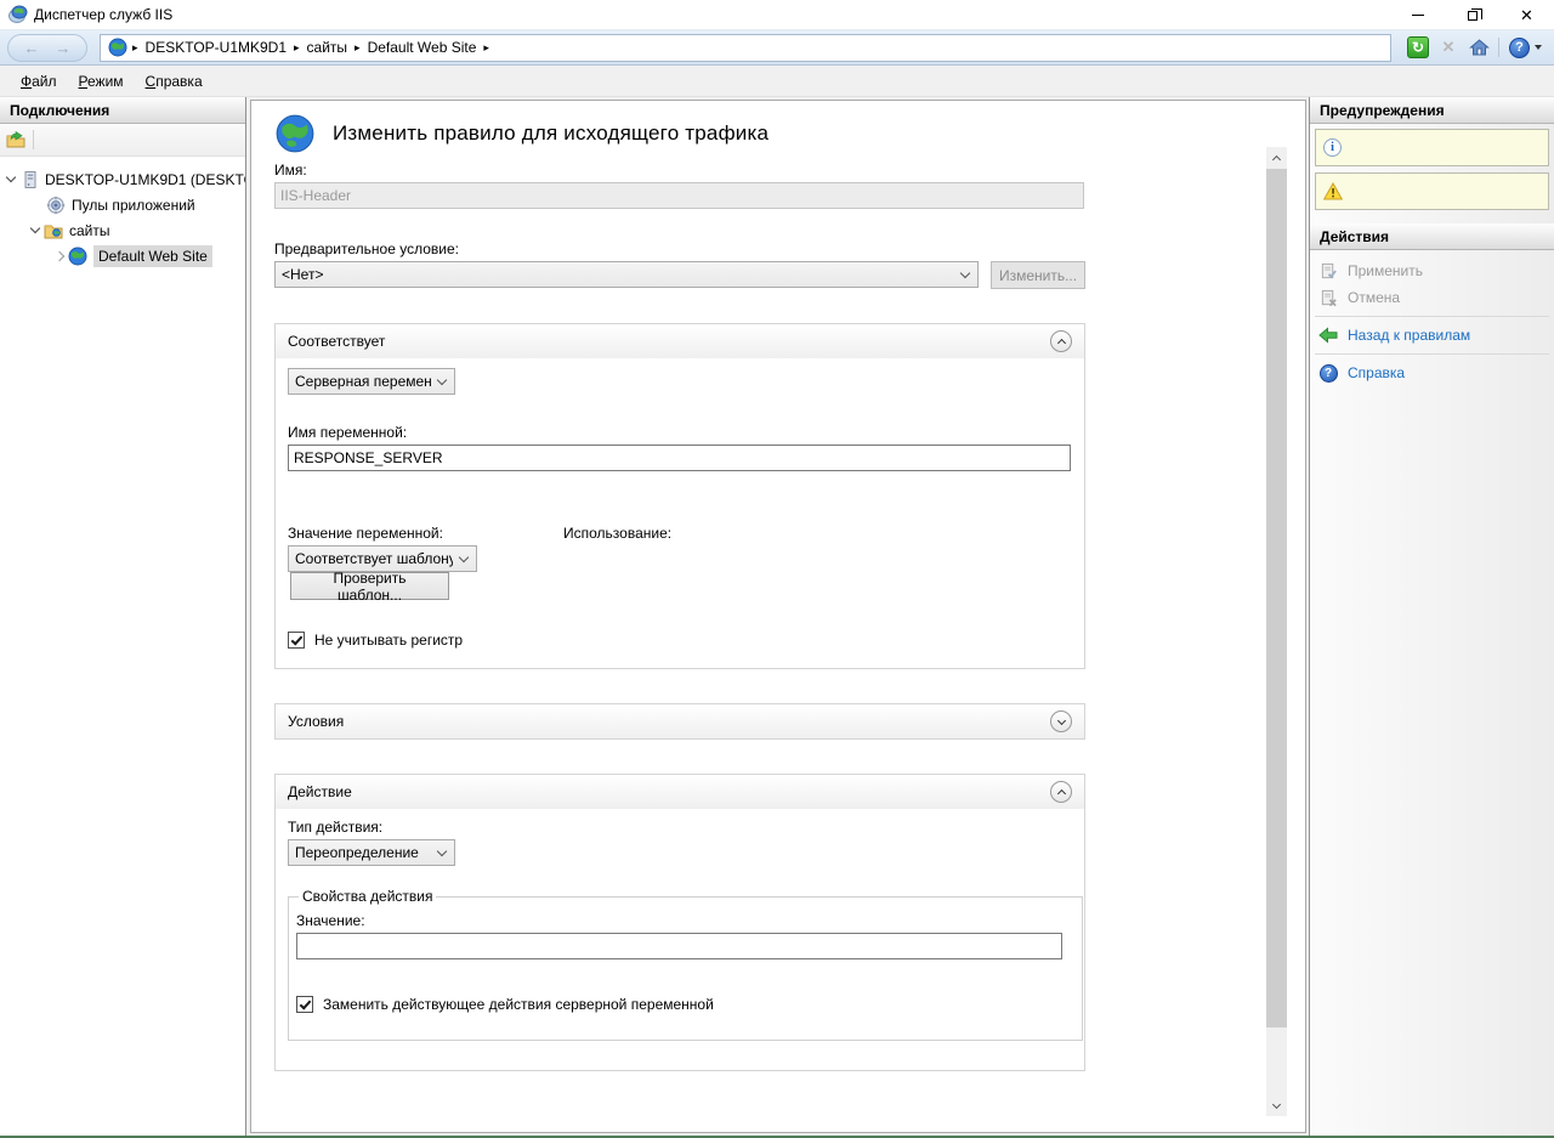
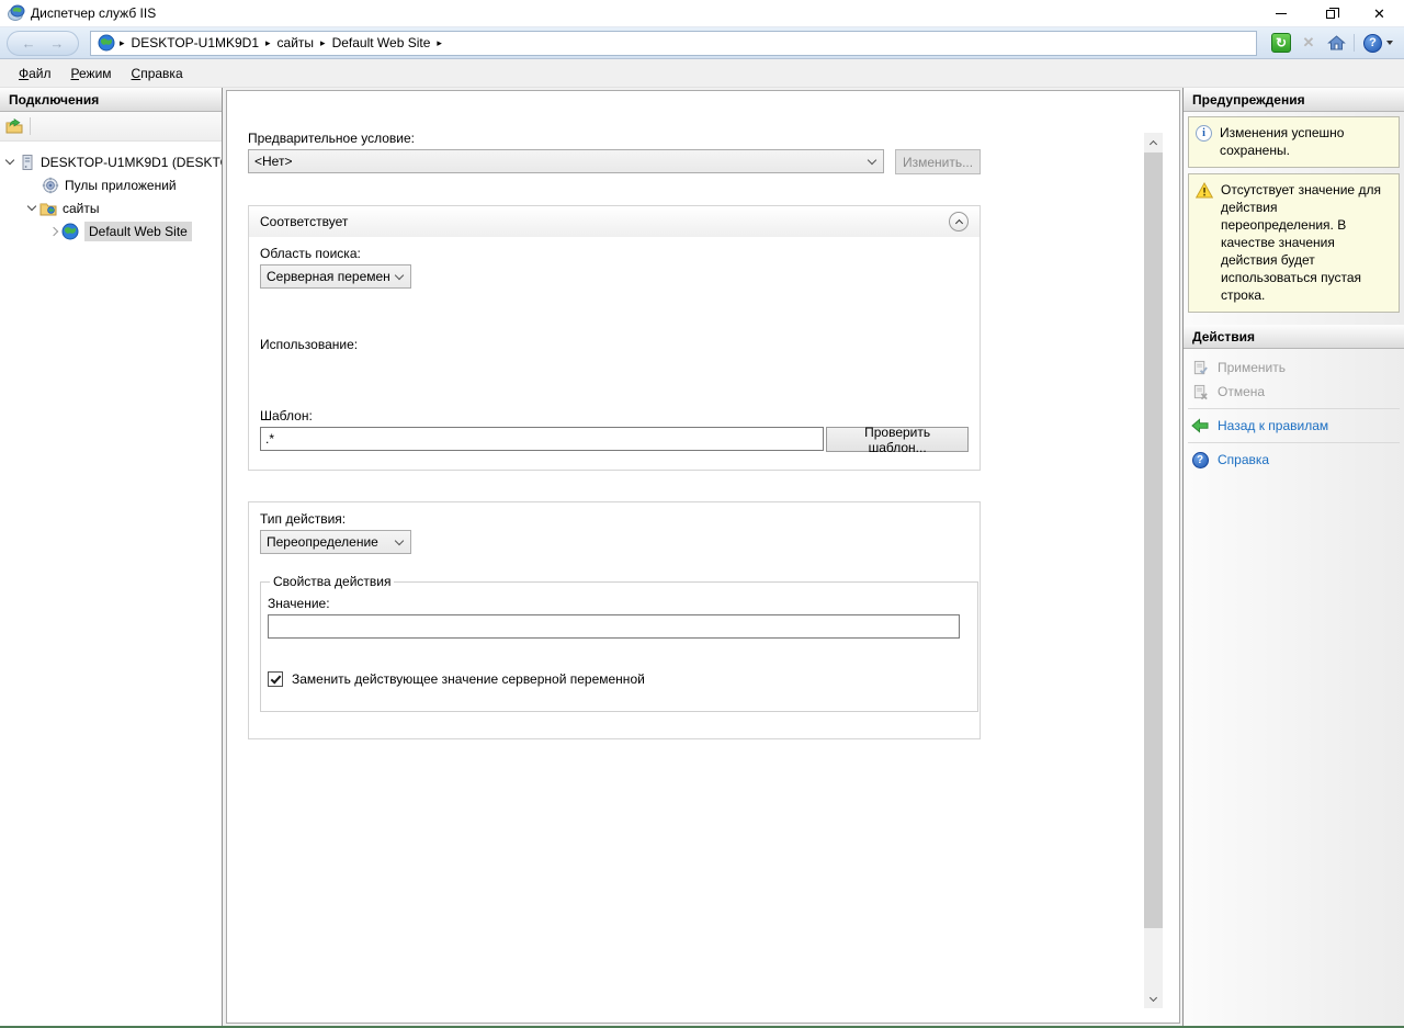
  Диспетчер служб IIS
  ✕
  ←
  →
  ▸
  DESKTOP-U1MK9D1
  ▸
  сайты
  ▸
  Default Web Site
  ▸
  ↻
  ✕
  ?
  Файл
  Режим
  Справка
  Подключения
  DESKTOP-U1MK9D1 (DESKT
  Пулы приложений
  сайты
  Default Web Site
- Изменить правило для исходящего трафика
- Имя:
- IIS-Header
  Предварительное условие:
  <Нет>
  Изменить...
  Соответствует
+ Область поиска:
  Серверная перемен
- Имя переменной:
- RESPONSE_SERVER
- Значение переменной:
- Соответствует шаблону
  Использование:
+ Шаблон:
+ .*
  Проверить шаблон...
- Не учитывать регистр
- Условия
- Действие
  Тип действия:
  Переопределение
  Свойства действия
  Значение:
- Заменить действующее действия серверной переменной
+ Заменить действующее значение серверной переменной
  Предупреждения
  i
+ Изменения успешно сохранены.
+ Отсутствует значение для действия переопределения. В качестве значения действия будет использоваться пустая строка.
  Действия
  Применить
  Отмена
  Назад к правилам
  ?
  Справка
